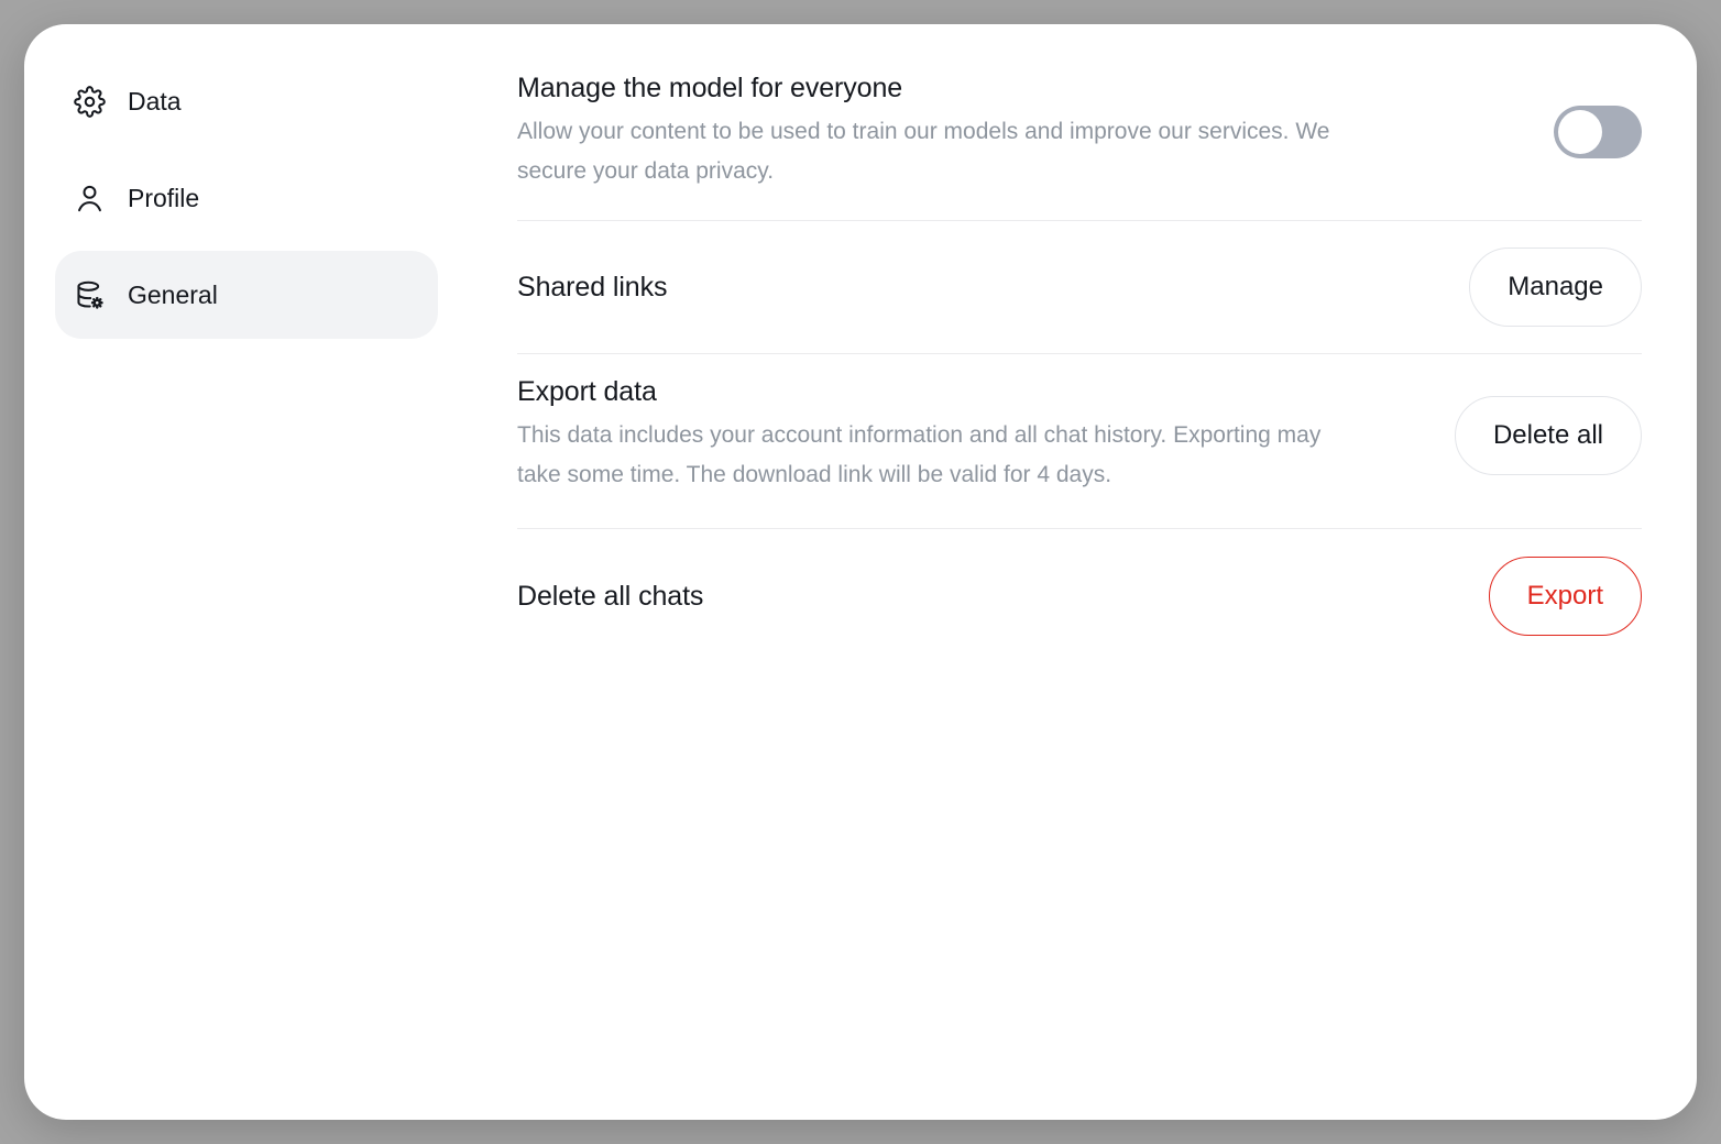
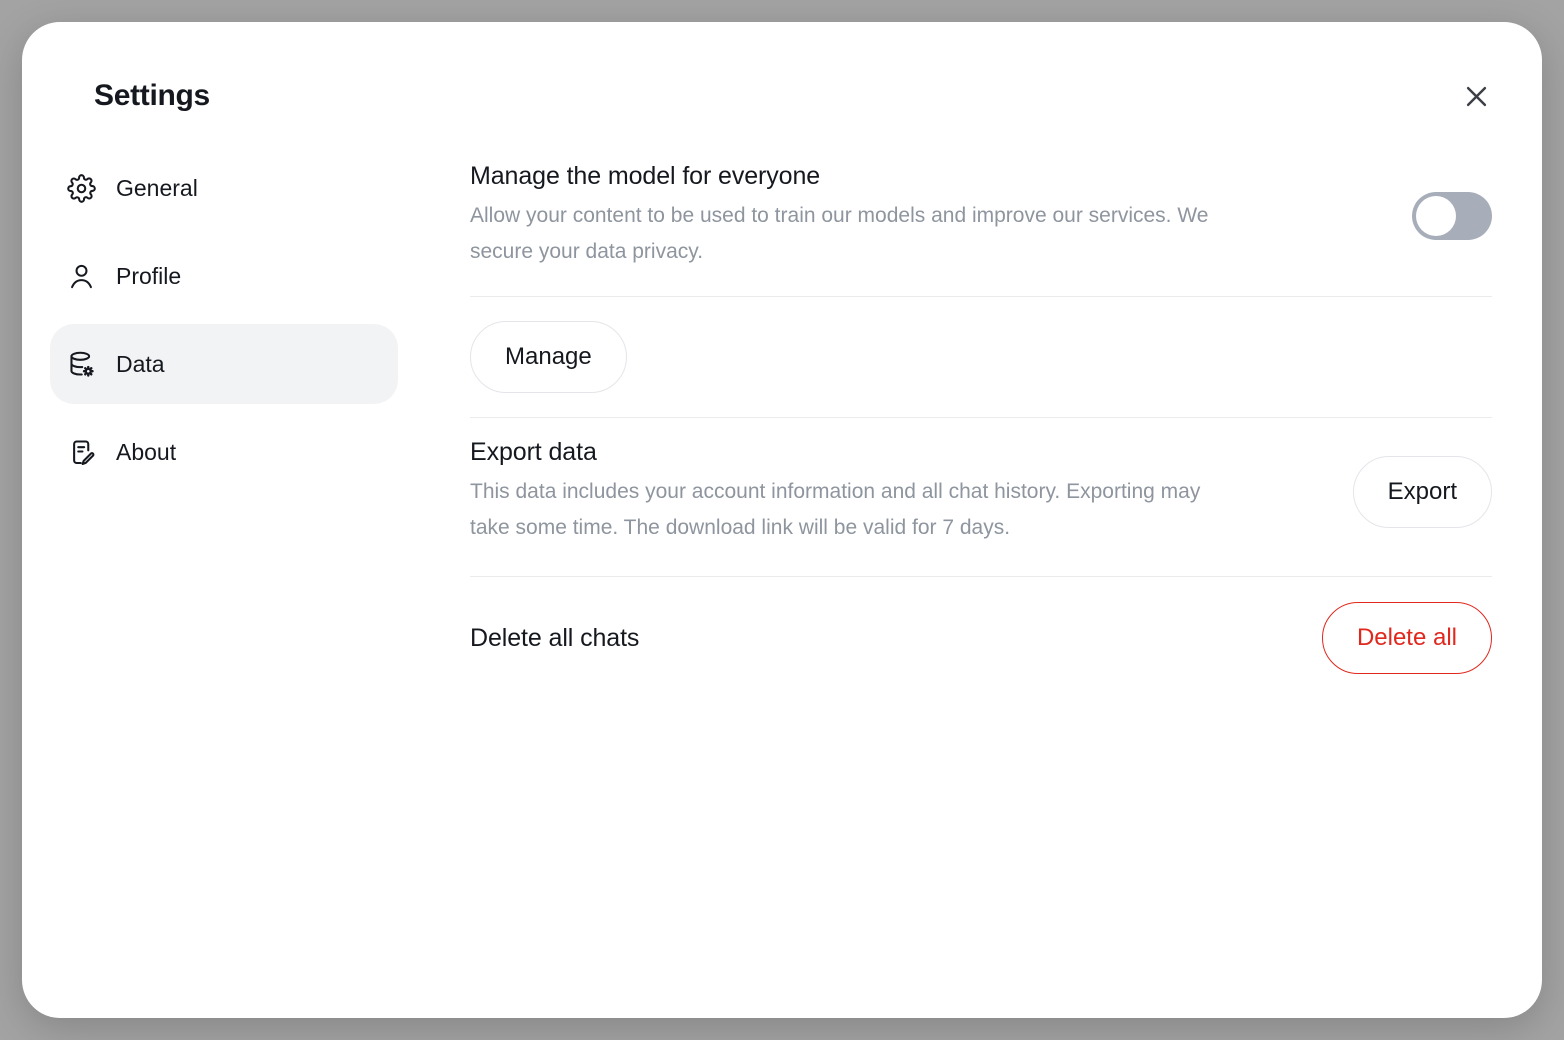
+ Settings
- Data
+ General
  Profile
- General
+ Data
+ About
  Manage the model for everyone
  Allow your content to be used to train our models and improve our services. We secure your data privacy.
- Shared links
  Manage
  Export data
- This data includes your account information and all chat history. Exporting may take some time. The download link will be valid for 4 days.
+ This data includes your account information and all chat history. Exporting may take some time. The download link will be valid for 7 days.
- Delete all
+ Export
  Delete all chats
- Export
+ Delete all
